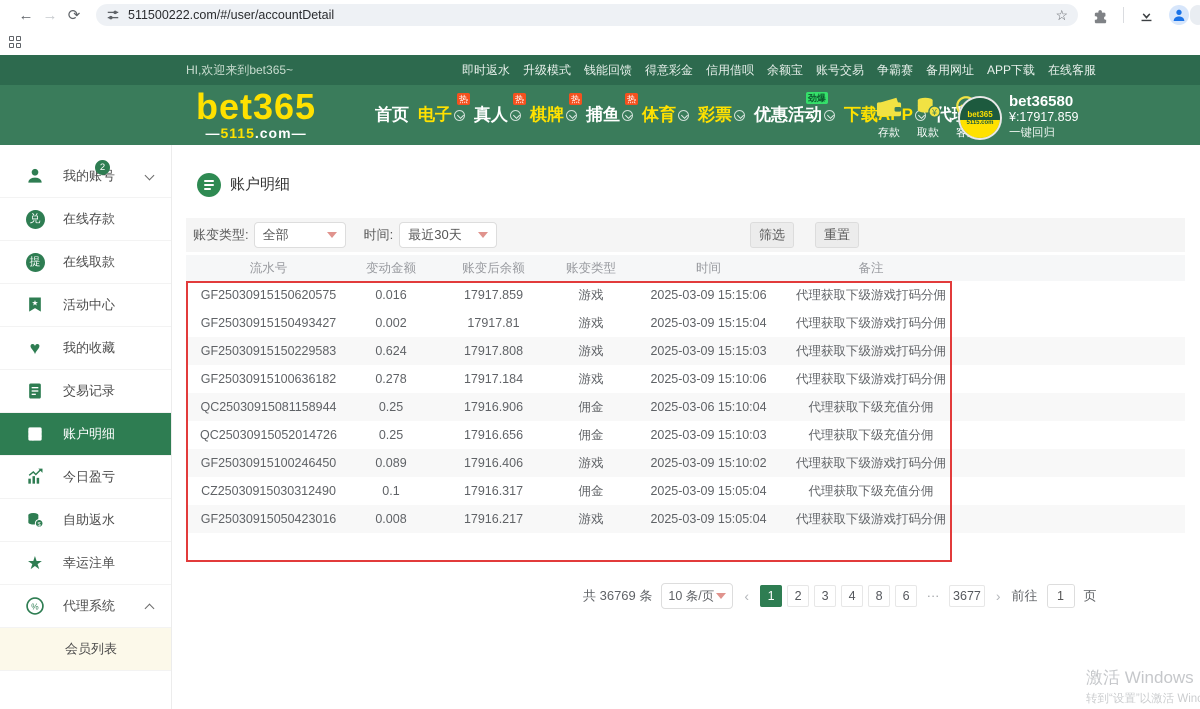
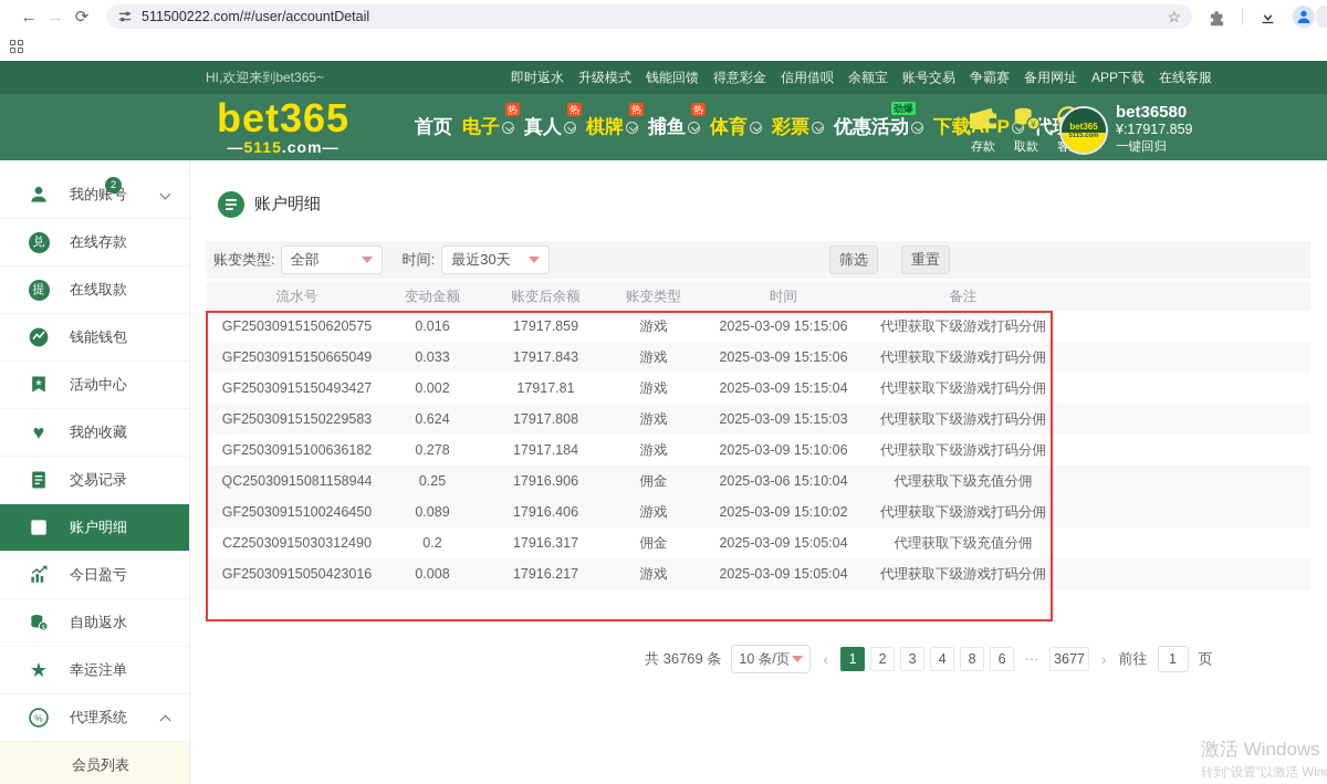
  ←
  →
  ⟳
  511500222.com/#/user/accountDetail
  ☆
  HI,欢迎来到bet365~
  即时返水
  升级模式
  钱能回馈
  得意彩金
  信用借呗
  余额宝
  账号交易
  争霸赛
  备用网址
  APP下载
  在线客服
  bet365
  —5115.com—
  首页
  电子
  热
  真人
  热
  棋牌
  热
  捕鱼
  热
  体育
  彩票
  优惠活动
  劲爆
  存款
  ¥
  取款
  bet365
  bet36580
  ¥:17917.859
  一键回归
  我的账号
  2
  兑
  在线存款
  提
  在线取款
+ 钱能钱包
  ★
  活动中心
  ♥
  我的收藏
  交易记录
  账户明细
  今日盈亏
  自助返水
  ★
  幸运注单
  %
  代理系统
  会员列表
  账户明细
  账变类型:
  全部
  时间:
  最近30天
  筛选
  重置
  流水号	变动金额	账变后余额	账变类型	时间	备注
  GF25030915150620575	0.016	17917.859	游戏	2025-03-09 15:15:06	代理获取下级游戏打码分佣
+ GF25030915150665049	0.033	17917.843	游戏	2025-03-09 15:15:06	代理获取下级游戏打码分佣
  GF25030915150493427	0.002	17917.81	游戏	2025-03-09 15:15:04	代理获取下级游戏打码分佣
  GF25030915150229583	0.624	17917.808	游戏	2025-03-09 15:15:03	代理获取下级游戏打码分佣
  GF25030915100636182	0.278	17917.184	游戏	2025-03-09 15:10:06	代理获取下级游戏打码分佣
  QC25030915081158944	0.25	17916.906	佣金	2025-03-06 15:10:04	代理获取下级充值分佣
- QC25030915052014726	0.25	17916.656	佣金	2025-03-09 15:10:03	代理获取下级充值分佣
  GF25030915100246450	0.089	17916.406	游戏	2025-03-09 15:10:02	代理获取下级游戏打码分佣
- CZ25030915030312490	0.1	17916.317	佣金	2025-03-09 15:05:04	代理获取下级充值分佣
+ CZ25030915030312490	0.2	17916.317	佣金	2025-03-09 15:05:04	代理获取下级充值分佣
  GF25030915050423016	0.008	17916.217	游戏	2025-03-09 15:05:04	代理获取下级游戏打码分佣
  共 36769 条
  10 条/页
  ‹
  1
  2
  3
  4
  8
  6
  ···
  3677
  ›
  前往
  1
  页
  激活 Windows
  转到“设置”以激活 Win
